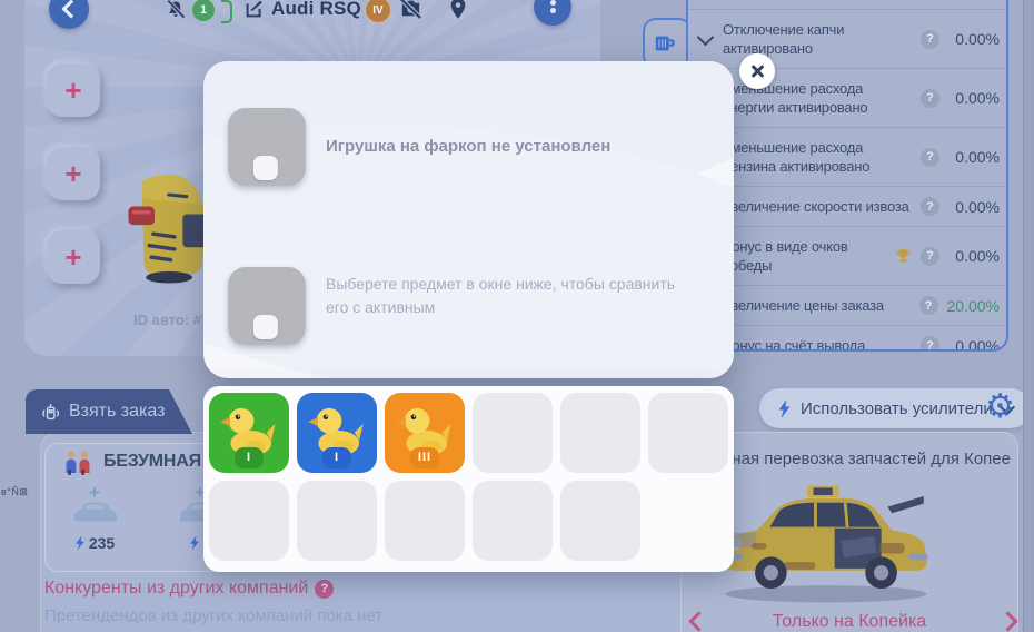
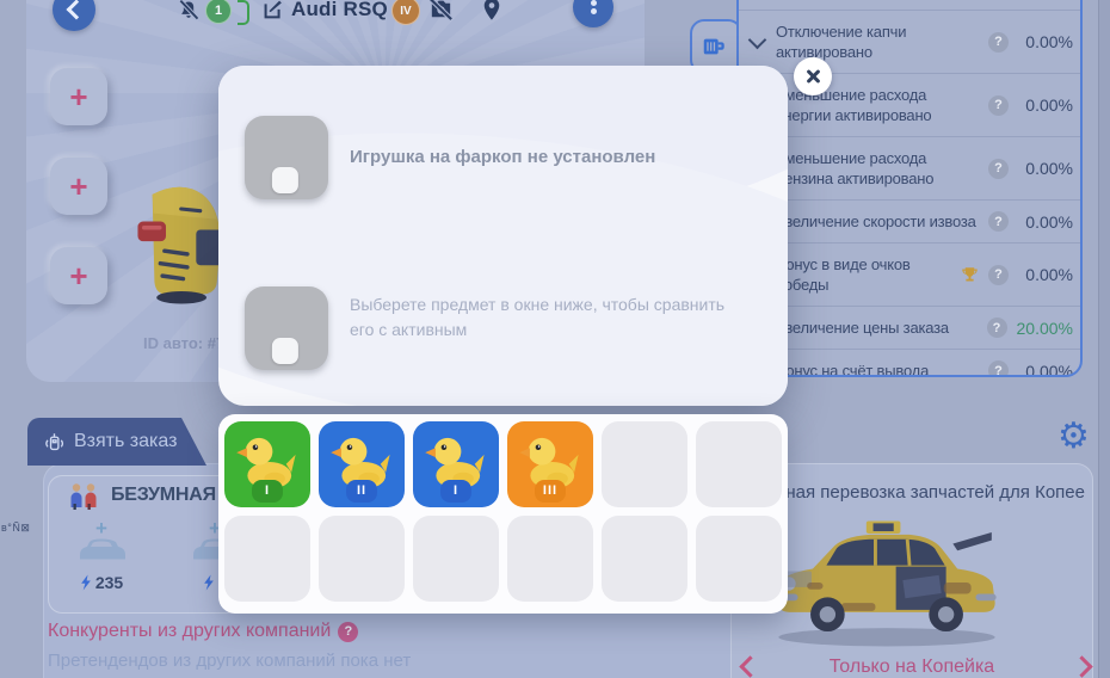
  1
  Audi RSQ
  IV
  +
  +
  +
  Отключение капчи активировано
  ?
  0.00%
  мешение расхода ергии активировано
  ?
  0.00%
  меньшение расхода ензина активировано
  ?
  0.00%
  величение скорости извоза
  ?
  0.00%
  онус в виде очков обеды
  ?
  0.00%
  величение цены заказа
  ?
  20.00%
  онус на счёт вывода
  ?
  0.00%
  Взять заказ
  БЕЗУМНАЯ
  +
  235
  +
  Конкуренты из других компаний
  ?
  Претендендов из других компаний пока нет
- Использовать усилители
  ⚙
  ная перевозка запчастей для Копее
  Только на Копейка
  в°Ñ⊠
  Игрушка на фаркоп не установлен
  Выберете предмет в окне ниже, чтобы сравнить его с активным
  I
+ II
  I
  III
